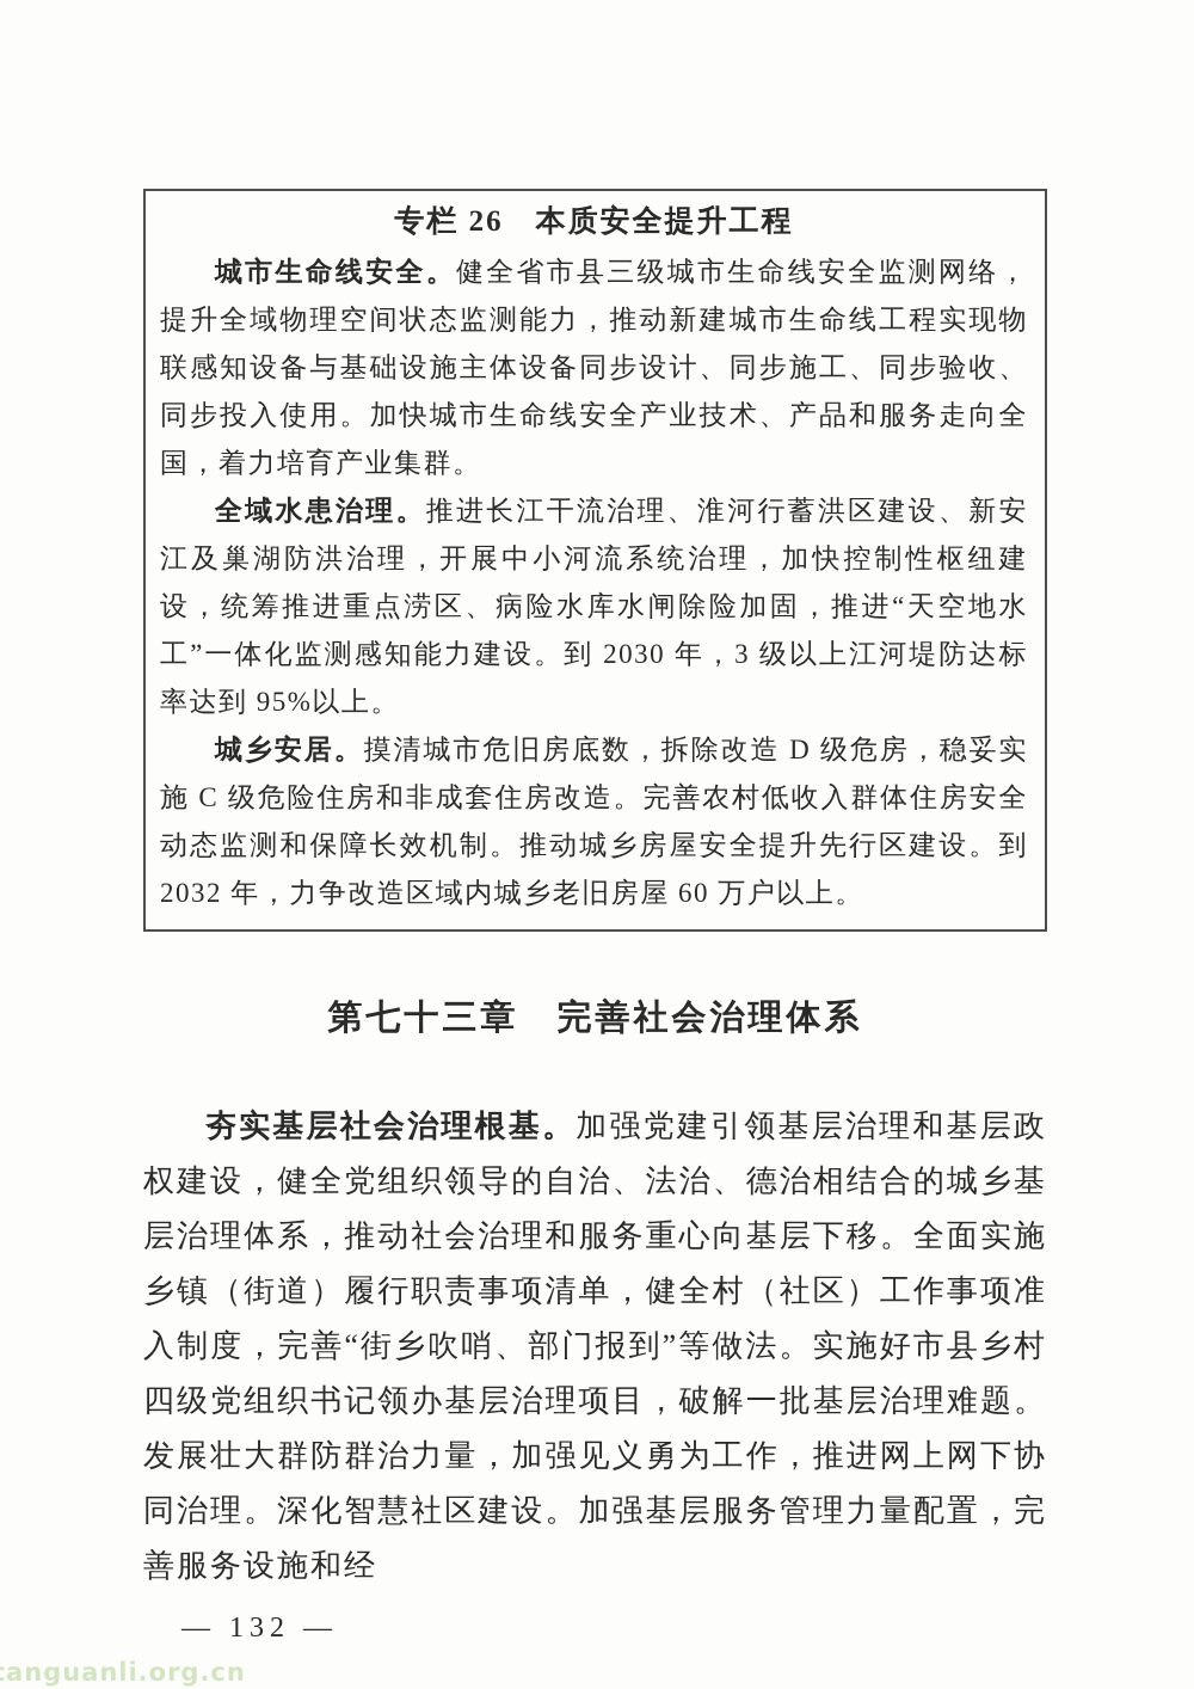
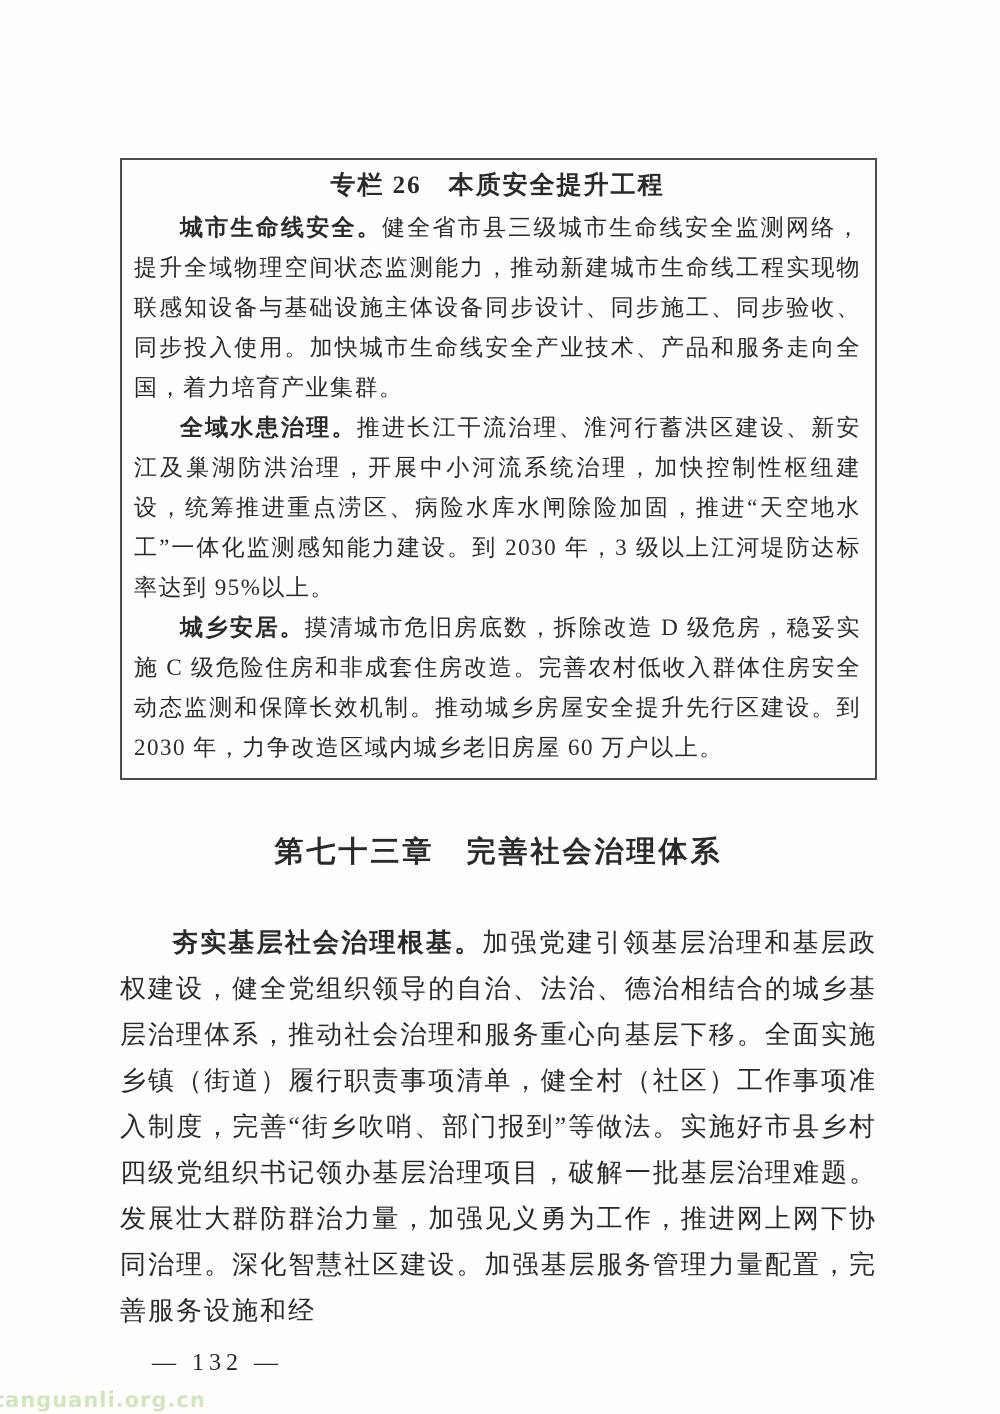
  专栏 26 本质安全提升工程
  城市生命线安全。健全省市县三级城市生命线安全监测网络，提升全域物理空间状态监测能力，推动新建城市生命线工程实现物联感知设备与基础设施主体设备同步设计、同步施工、同步验收、同步投入使用。加快城市生命线安全产业技术、产品和服务走向全国，着力培育产业集群。
  全域水患治理。推进长江干流治理、淮河行蓄洪区建设、新安江及巢湖防洪治理，开展中小河流系统治理，加快控制性枢纽建设，统筹推进重点涝区、病险水库水闸除险加固，推进“天空地水工”一体化监测感知能力建设。到 2030 年，3 级以上江河堤防达标率达到 95%以上。
- 城乡安居。摸清城市危旧房底数，拆除改造 D 级危房，稳妥实施 C 级危险住房和非成套住房改造。完善农村低收入群体住房安全动态监测和保障长效机制。推动城乡房屋安全提升先行区建设。到 2032 年，力争改造区域内城乡老旧房屋 60 万户以上。
+ 城乡安居。摸清城市危旧房底数，拆除改造 D 级危房，稳妥实施 C 级危险住房和非成套住房改造。完善农村低收入群体住房安全动态监测和保障长效机制。推动城乡房屋安全提升先行区建设。到 2030 年，力争改造区域内城乡老旧房屋 60 万户以上。
  第七十三章 完善社会治理体系
  夯实基层社会治理根基。加强党建引领基层治理和基层政权建设，健全党组织领导的自治、法治、德治相结合的城乡基层治理体系，推动社会治理和服务重心向基层下移。全面实施乡镇（街道）履行职责事项清单，健全村（社区）工作事项准入制度，完善“街乡吹哨、部门报到”等做法。实施好市县乡村四级党组织书记领办基层治理项目，破解一批基层治理难题。发展壮大群防群治力量，加强见义勇为工作，推进网上网下协同治理。深化智慧社区建设。加强基层服务管理力量配置，完善服务设施和经
  — 132 —
  anguanli.org.cn
